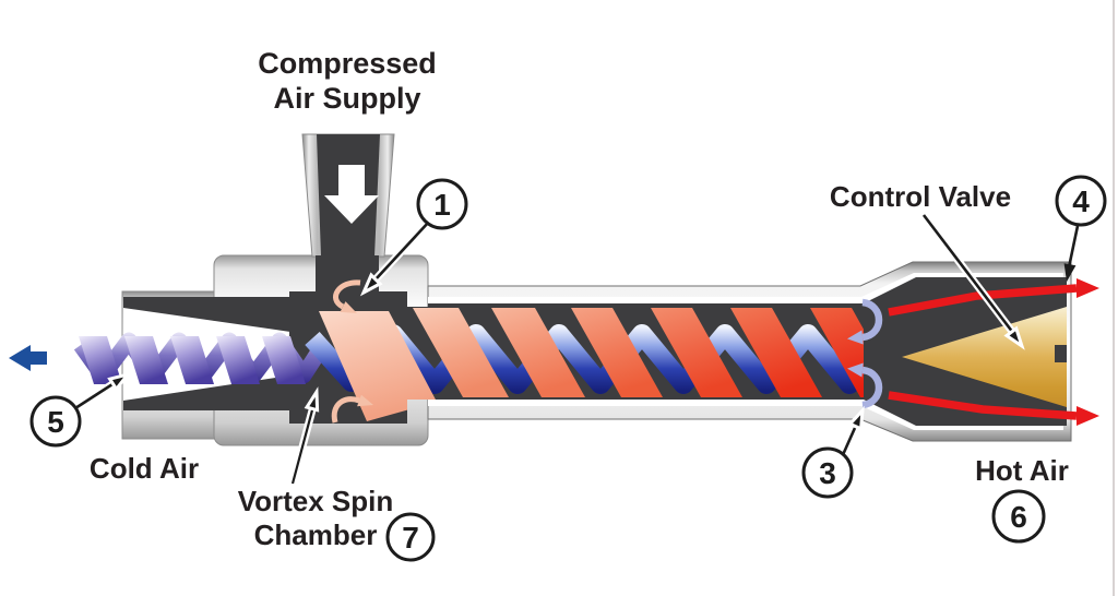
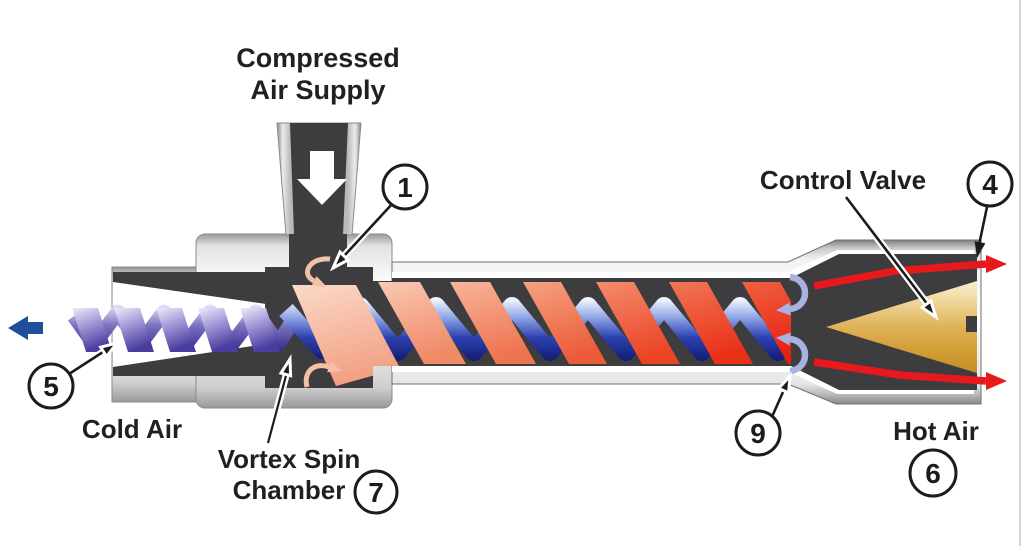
  1
  7
- 3
+ 9
  4
  5
  6
  Compressed
  Air Supply
  Control Valve
  Cold Air
  Vortex Spin
  Chamber
  Hot Air
